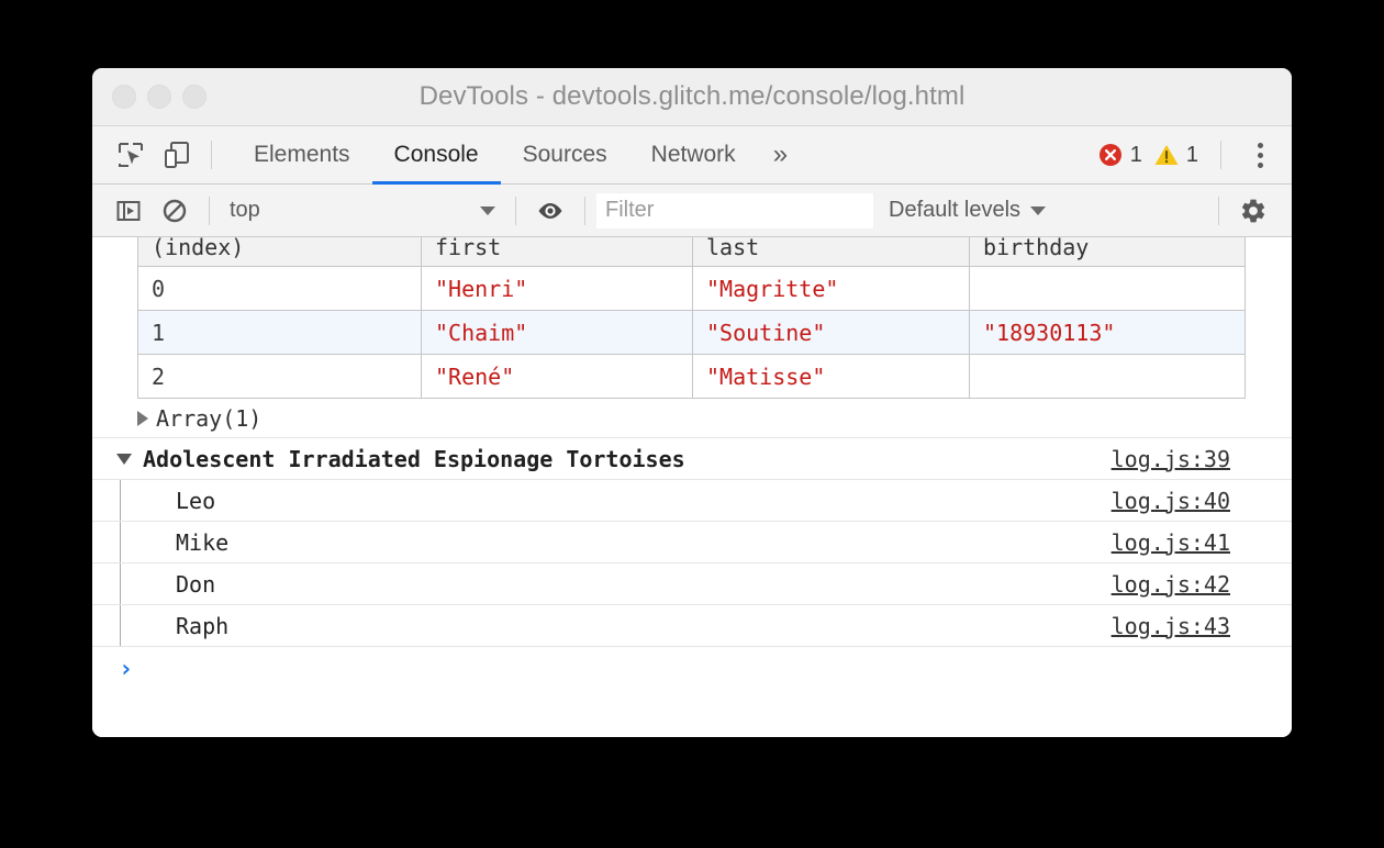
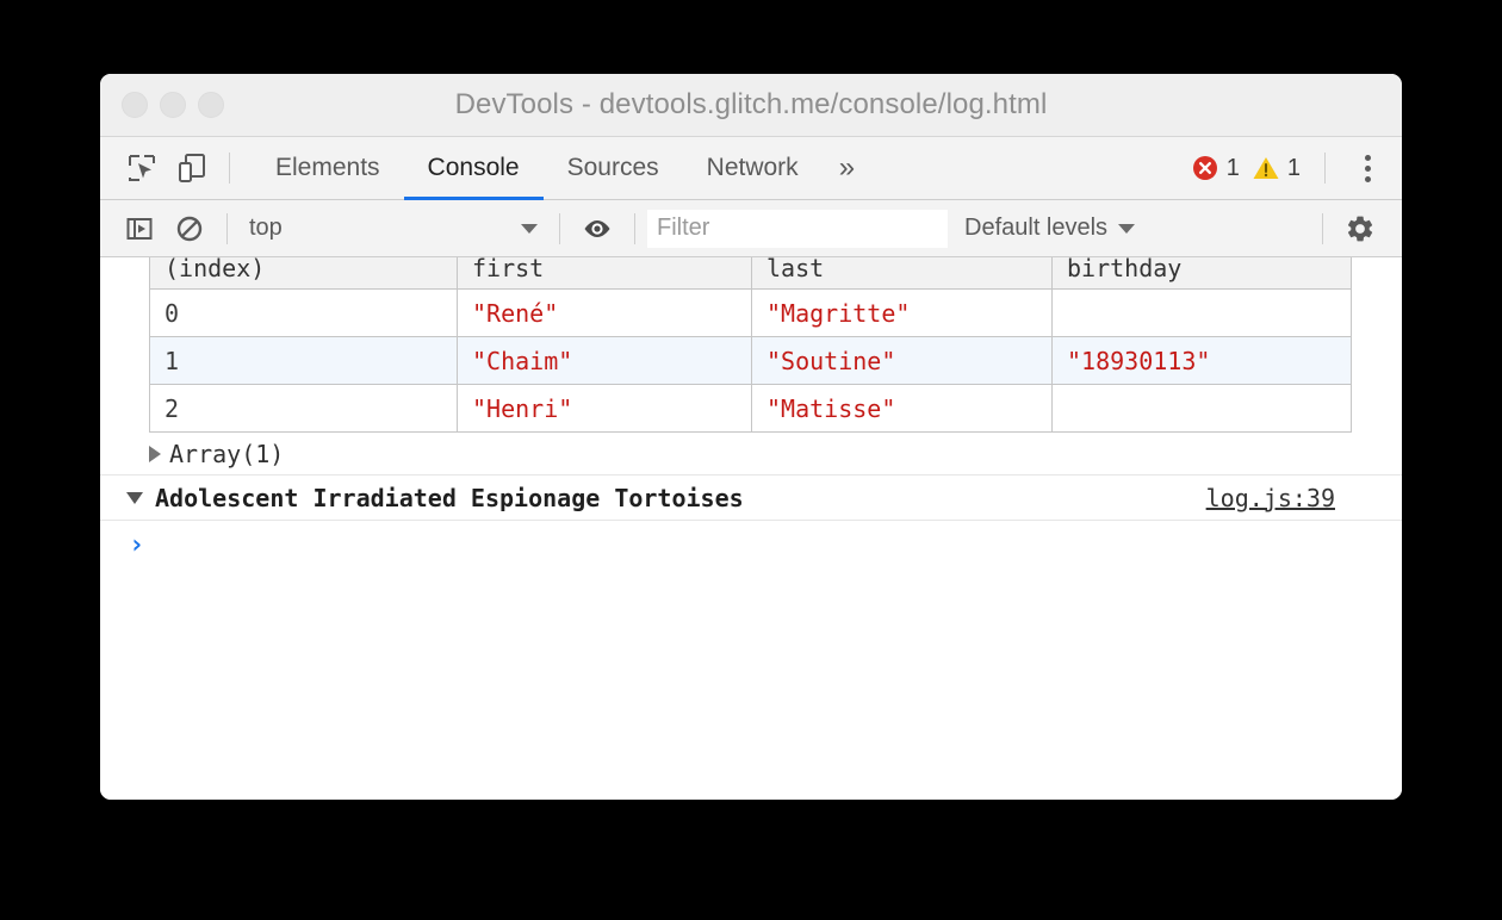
  DevTools - devtools.glitch.me/console/log.html
  Elements
  Console
  Sources
  Network
  »
  1
  1
  top
  Filter
  Default levels
  (index)	first	last	birthday
- 0	"Henri"	"Magritte"
+ 0	"René"	"Magritte"
  1	"Chaim"	"Soutine"	"18930113"
- 2	"René"	"Matisse"
+ 2	"Henri"	"Matisse"
  Array(1)
  Adolescent Irradiated Espionage Tortoises
  log.js:39
- Leo
- log.js:40
- Mike
- log.js:41
- Don
- log.js:42
- Raph
- log.js:43
  ›
